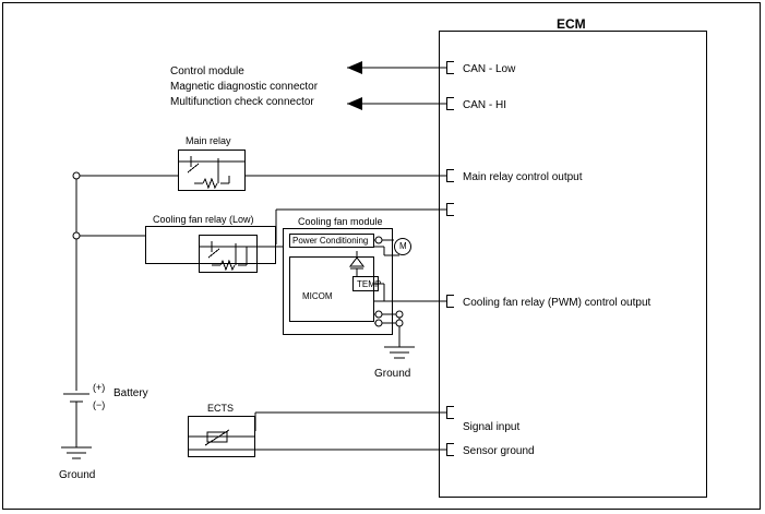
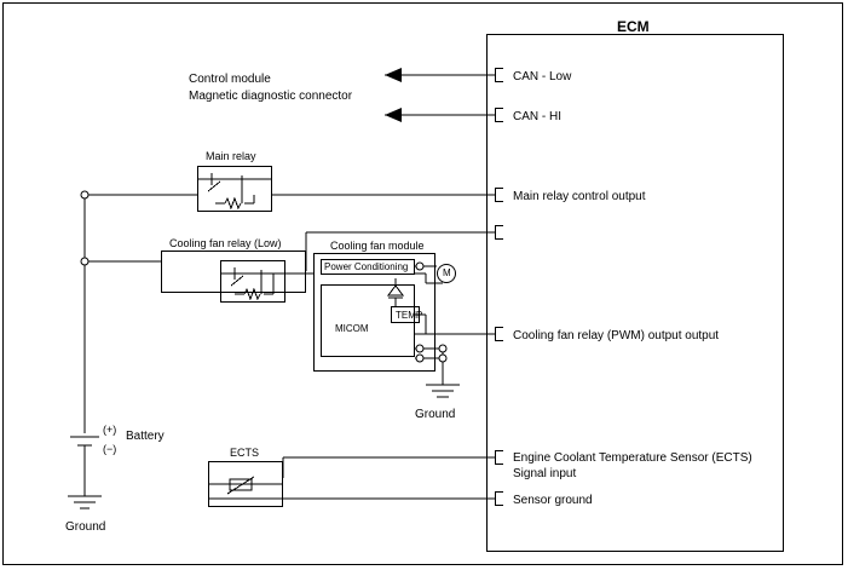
  ECM
  CAN - Low
  CAN - HI
  Main relay control output
- Cooling fan relay (PWM) control output
+ Cooling fan relay (PWM) output output
+ Engine Coolant Temperature Sensor (ECTS)
  Signal input
  Sensor ground
  Control module
  Magnetic diagnostic connector
- Multifunction check connector
  Main relay
  Cooling fan relay (Low)
  Cooling fan module
  Power Conditioning
  MICOM
  TEM
  M
  Ground
  (+)
  (−)
  Battery
  Ground
  ECTS
